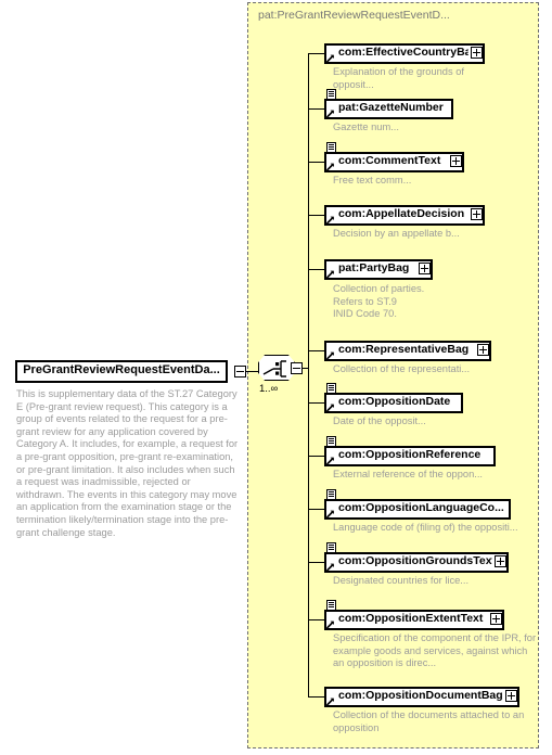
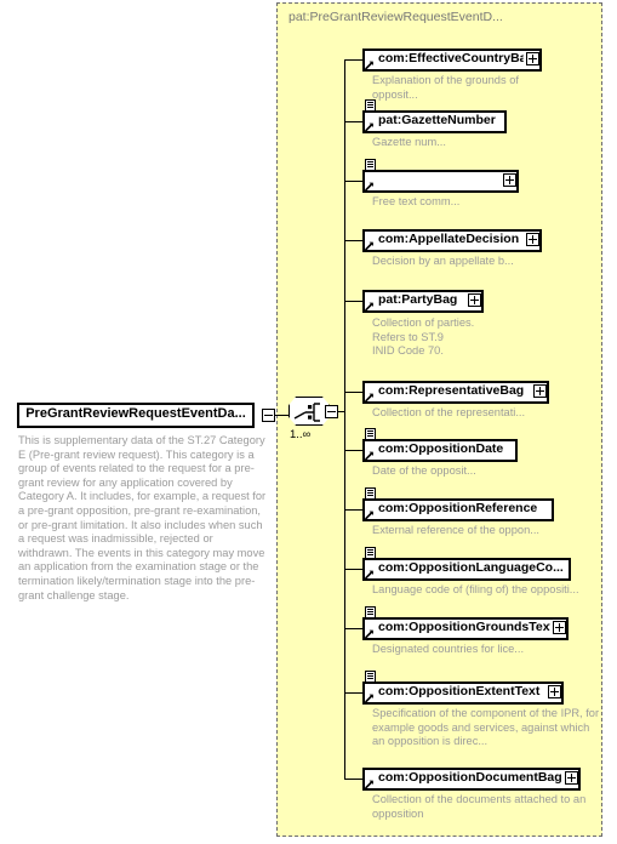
  pat:PreGrantReviewRequestEventD...
  PreGrantReviewRequestEventDa...
  This is supplementary data of the ST.27 Category E (Pre-grant review request). This category is a group of events related to the request for a pre-grant review for any application covered by Category A. It includes, for example, a request for a pre-grant opposition, pre-grant re-examination, or pre-grant limitation. It also includes when such a request was inadmissible, rejected or withdrawn. The events in this category may move an application from the examination stage or the termination likely/termination stage into the pre-grant challenge stage.
  1..∞
  com:EffectiveCountryBa
  Explanation of the grounds of opposit...
  pat:GazetteNumber
  Gazette num...
- com:CommentText
  Free text comm...
  com:AppellateDecision
  Decision by an appellate b...
  pat:PartyBag
  Collection of parties.
  Refers to ST.9
  INID Code 70.
  com:RepresentativeBag
  Collection of the representati...
  com:OppositionDate
  Date of the opposit...
  com:OppositionReference
  External reference of the oppon...
  com:OppositionLanguageCo...
  Language code of (filing of) the oppositi...
  com:OppositionGroundsTex
  Designated countries for lice...
  com:OppositionExtentText
  Specification of the component of the IPR, for example goods and services, against which an opposition is direc...
  com:OppositionDocumentBag
  Collection of the documents attached to an opposition
